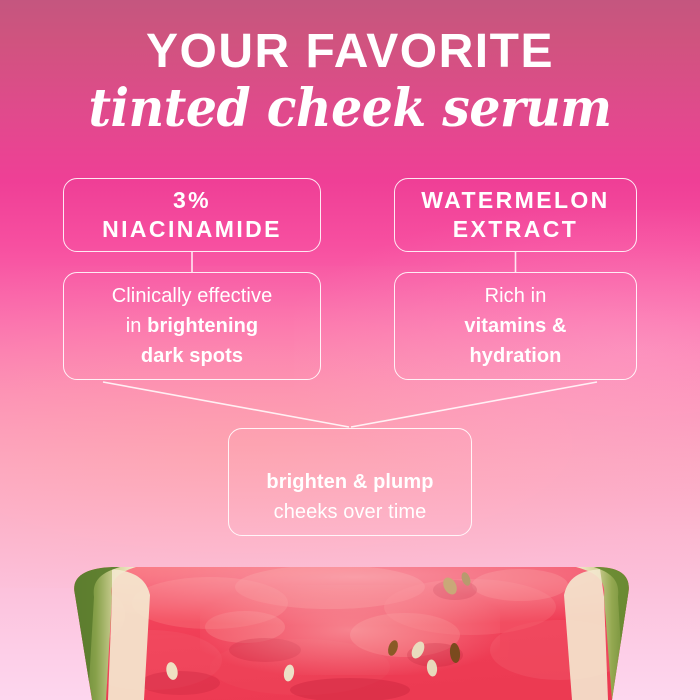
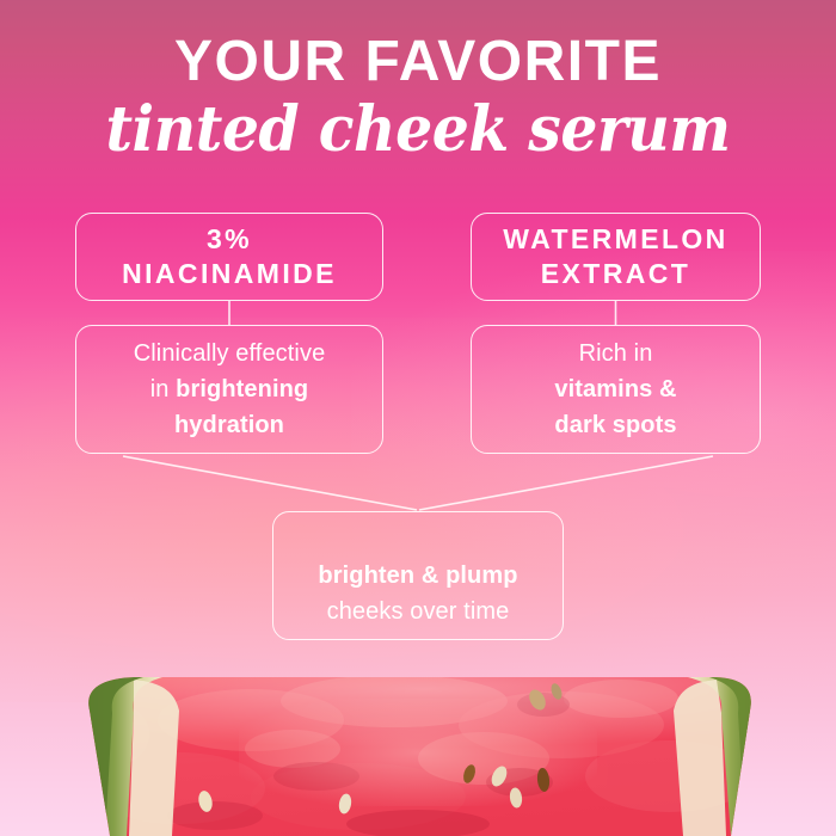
  YOUR FAVORITE
  tinted cheek serum
  3%
  NIACINAMIDE
  WATERMELON
  EXTRACT
  Clinically effective
  in brightening
- dark spots
+ hydration
  Rich in
  vitamins &
- hydration
+ dark spots
  brighten & plump
  cheeks over time
